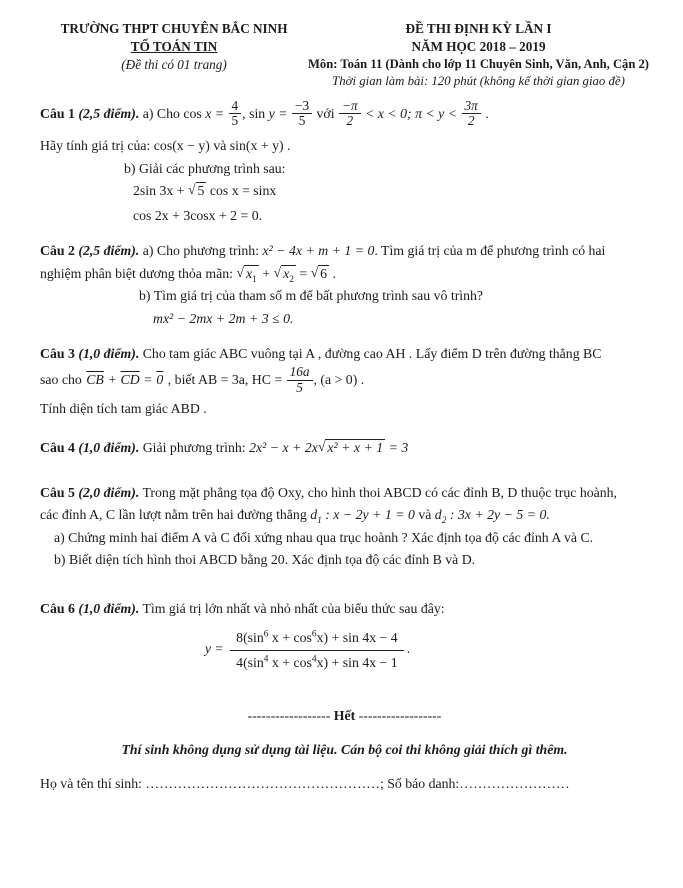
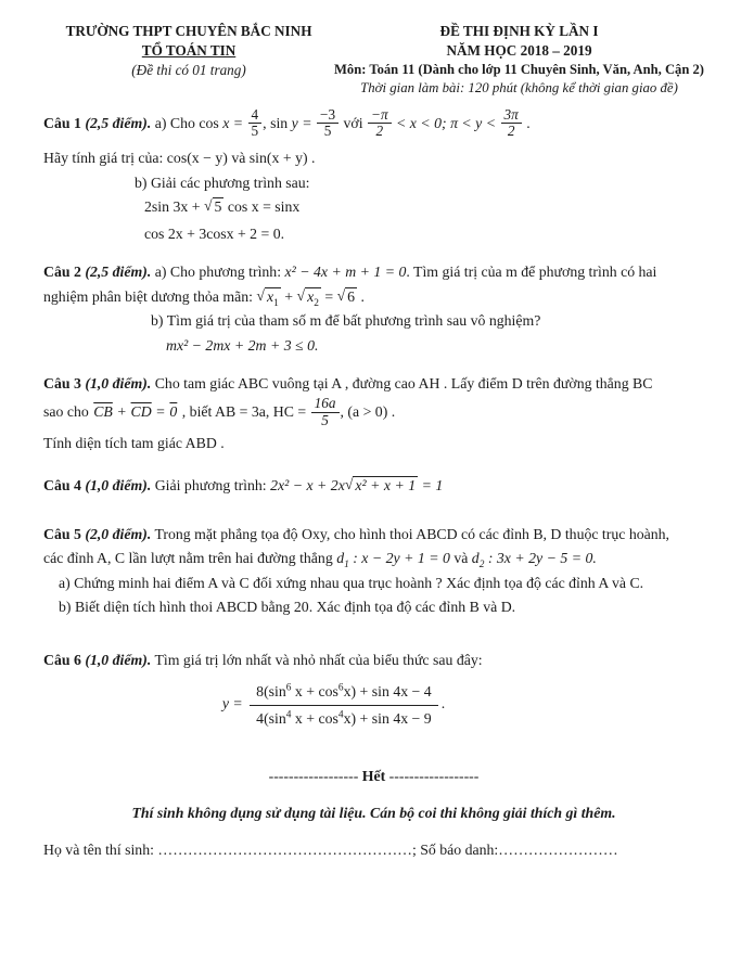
  TRƯỜNG THPT CHUYÊN BẮC NINH
  TỔ TOÁN TIN
  (Đề thi có 01 trang)
  ĐỀ THI ĐỊNH KỲ LẦN I
  NĂM HỌC 2018 – 2019
  Môn: Toán 11 (Dành cho lớp 11 Chuyên Sinh, Văn, Anh, Cận 2)
  Thời gian làm bài: 120 phút (không kể thời gian giao đề)
  Câu 1 (2,5 điểm). a) Cho cos x =
  4
  5
  , sin y =
  −3
  5
  với
  −π
  2
  < x < 0; π < y <
  3π
  2
  .
  Hãy tính giá trị của: cos(x − y) và sin(x + y) .
  b) Giải các phương trình sau:
  2sin 3x + √ 5 cos x = sinx
  cos 2x + 3cosx + 2 = 0.
  Câu 2 (2,5 điểm). a) Cho phương trình: x² − 4x + m + 1 = 0. Tìm giá trị của m để phương trình có hai
  nghiệm phân biệt dương thỏa mãn: √ x1 + √ x2 = √ 6 .
- b) Tìm giá trị của tham số m để bất phương trình sau vô trình?
+ b) Tìm giá trị của tham số m để bất phương trình sau vô nghiệm?
  mx² − 2mx + 2m + 3 ≤ 0.
  Câu 3 (1,0 điểm). Cho tam giác ABC vuông tại A , đường cao AH . Lấy điểm D trên đường thẳng BC
  sao cho CB + CD = 0 , biết AB = 3a, HC =
  16a
  5
  , (a > 0) .
  Tính diện tích tam giác ABD .
- Câu 4 (1,0 điểm). Giải phương trình: 2x² − x + 2x√ x² + x + 1 = 3
+ Câu 4 (1,0 điểm). Giải phương trình: 2x² − x + 2x√ x² + x + 1 = 1
  Câu 5 (2,0 điểm). Trong mặt phẳng tọa độ Oxy, cho hình thoi ABCD có các đỉnh B, D thuộc trục hoành,
  các đỉnh A, C lần lượt nằm trên hai đường thẳng d1 : x − 2y + 1 = 0 và d2 : 3x + 2y − 5 = 0.
  a) Chứng minh hai điểm A và C đối xứng nhau qua trục hoành ? Xác định tọa độ các đỉnh A và C.
  b) Biết diện tích hình thoi ABCD bằng 20. Xác định tọa độ các đỉnh B và D.
  Câu 6 (1,0 điểm). Tìm giá trị lớn nhất và nhỏ nhất của biểu thức sau đây:
  y =
  8(sin6 x + cos6x) + sin 4x − 4
- 4(sin4 x + cos4x) + sin 4x − 1
+ 4(sin4 x + cos4x) + sin 4x − 9
  .
  ------------------ Hết ------------------
  Thí sinh không dụng sử dụng tài liệu. Cán bộ coi thi không giải thích gì thêm.
  Họ và tên thí sinh: ……………………………………………; Số báo danh:……………………
